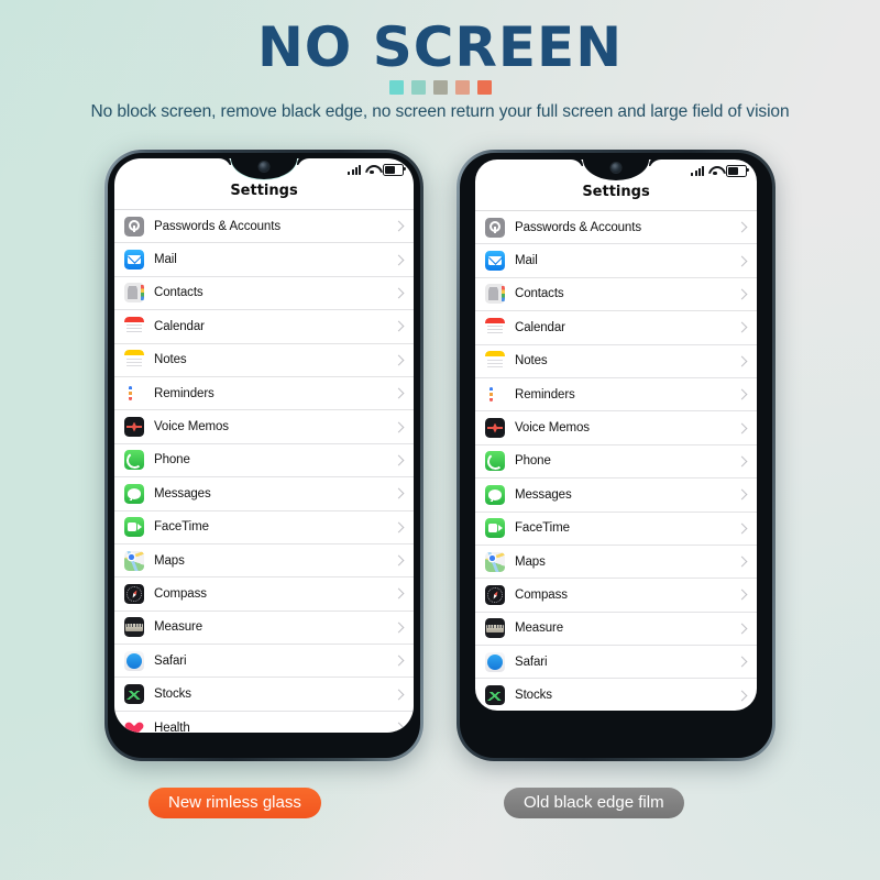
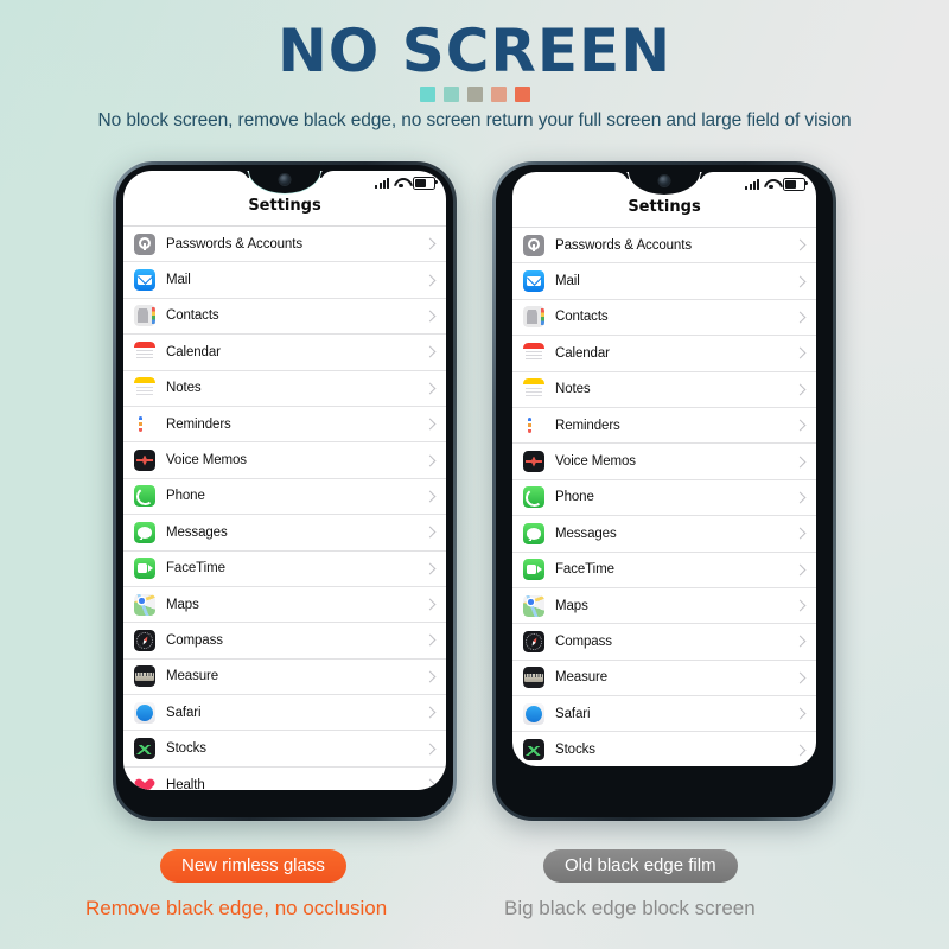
  NO SCREEN
  No block screen, remove black edge, no screen return your full screen and large field of vision
  Settings
  Passwords & Accounts
  Mail
  Contacts
  Calendar
  Notes
  Reminders
  Voice Memos
  Phone
  Messages
  FaceTime
  Maps
  Compass
  Measure
  Safari
  Stocks
  Health
  Settings
  Passwords & Accounts
  Mail
  Contacts
  Calendar
  Notes
  Reminders
  Voice Memos
  Phone
  Messages
  FaceTime
  Maps
  Compass
  Measure
  Safari
  Stocks
  New rimless glass
  Old black edge film
+ Remove black edge, no occlusion
+ Big black edge block screen
